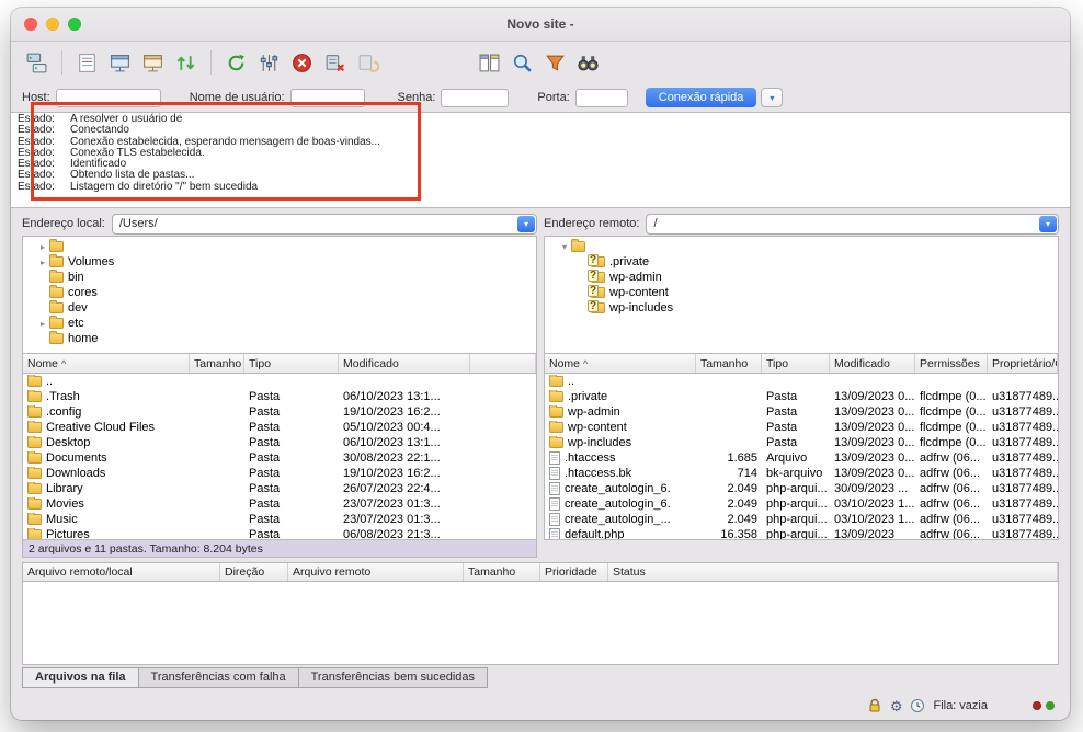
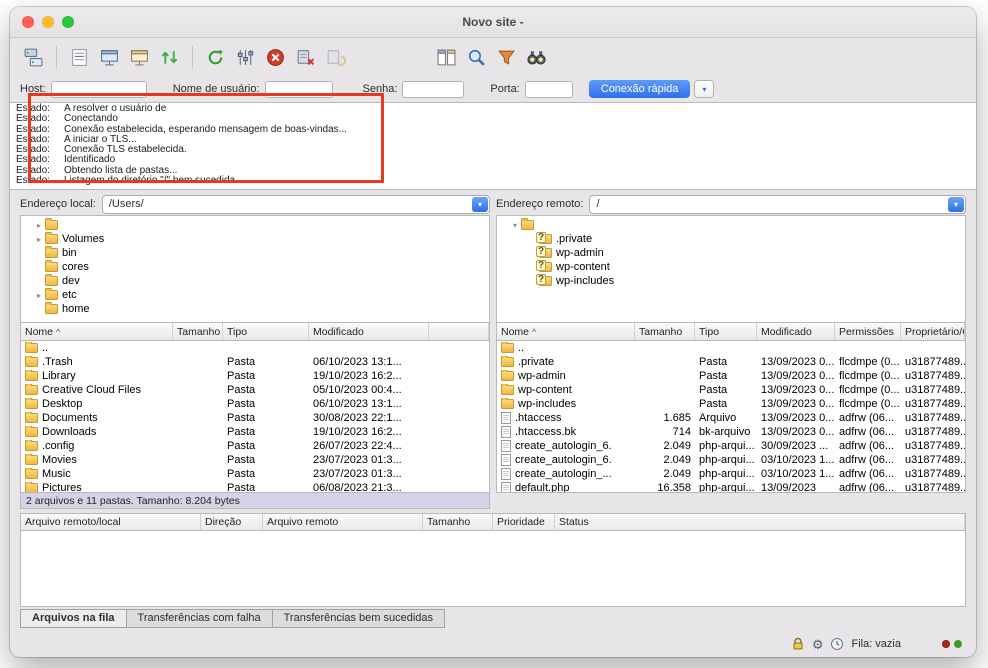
  Novo site -
  Host:
  Nome de usuário:
  Senha:
  Porta:
  Conexão rápida
  ▾
  Estado: A resolver o usuário de
  Estado: Conectando
  Estado: Conexão estabelecida, esperando mensagem de boas-vindas...
+ Estado: A iniciar o TLS...
  Estado: Conexão TLS estabelecida.
  Estado: Identificado
  Estado: Obtendo lista de pastas...
  Estado: Listagem do diretório "/" bem sucedida
  Endereço local:
  /Users/
  ▾
  ▸
  ▸
  Volumes
  bin
  cores
  dev
  ▸
  etc
  home
  Nome
  ^
  Tamanho
  Tipo
  Modificado
  ..
  .Trash
  Pasta
  06/10/2023 13:1...
- .config
+ Library
  Pasta
  19/10/2023 16:2...
  Creative Cloud Files
  Pasta
  05/10/2023 00:4...
  Desktop
  Pasta
  06/10/2023 13:1...
  Documents
  Pasta
  30/08/2023 22:1...
  Downloads
  Pasta
  19/10/2023 16:2...
- Library
+ .config
  Pasta
  26/07/2023 22:4...
  Movies
  Pasta
  23/07/2023 01:3...
  Music
  Pasta
  23/07/2023 01:3...
  Pictures
  Pasta
  06/08/2023 21:3...
  2 arquivos e 11 pastas. Tamanho: 8.204 bytes
  Endereço remoto:
  /
  ▾
  ▾
  .private
  wp-admin
  wp-content
  wp-includes
  Nome
  ^
  Tamanho
  Tipo
  Modificado
  Permissões
  ..
  .private
  Pasta
  13/09/2023 0...
  flcdmpe (0...
  u31877489..
  wp-admin
  Pasta
  13/09/2023 0...
  flcdmpe (0...
  u31877489..
  wp-content
  Pasta
  13/09/2023 0...
  flcdmpe (0...
  u31877489..
  wp-includes
  Pasta
  13/09/2023 0...
  flcdmpe (0...
  u31877489..
  .htaccess
  1.685
  Arquivo
  13/09/2023 0...
  adfrw (06...
  u31877489..
  .htaccess.bk
  714
  bk-arquivo
  13/09/2023 0...
  adfrw (06...
  u31877489..
  create_autologin_6.
  2.049
  php-arqui...
  30/09/2023 ...
  adfrw (06...
  u31877489..
  create_autologin_6.
  2.049
  php-arqui...
  03/10/2023 1...
  adfrw (06...
  u31877489..
  create_autologin_...
  2.049
  php-arqui...
  03/10/2023 1...
  adfrw (06...
  u31877489..
  default.php
  16.358
  php-arqui...
  13/09/2023
  adfrw (06...
  u31877489..
  Arquivo remoto/local
  Direção
  Arquivo remoto
  Tamanho
  Prioridade
  Status
  Arquivos na fila
  Transferências com falha
  Transferências bem sucedidas
  ⚙
  Fila: vazia
